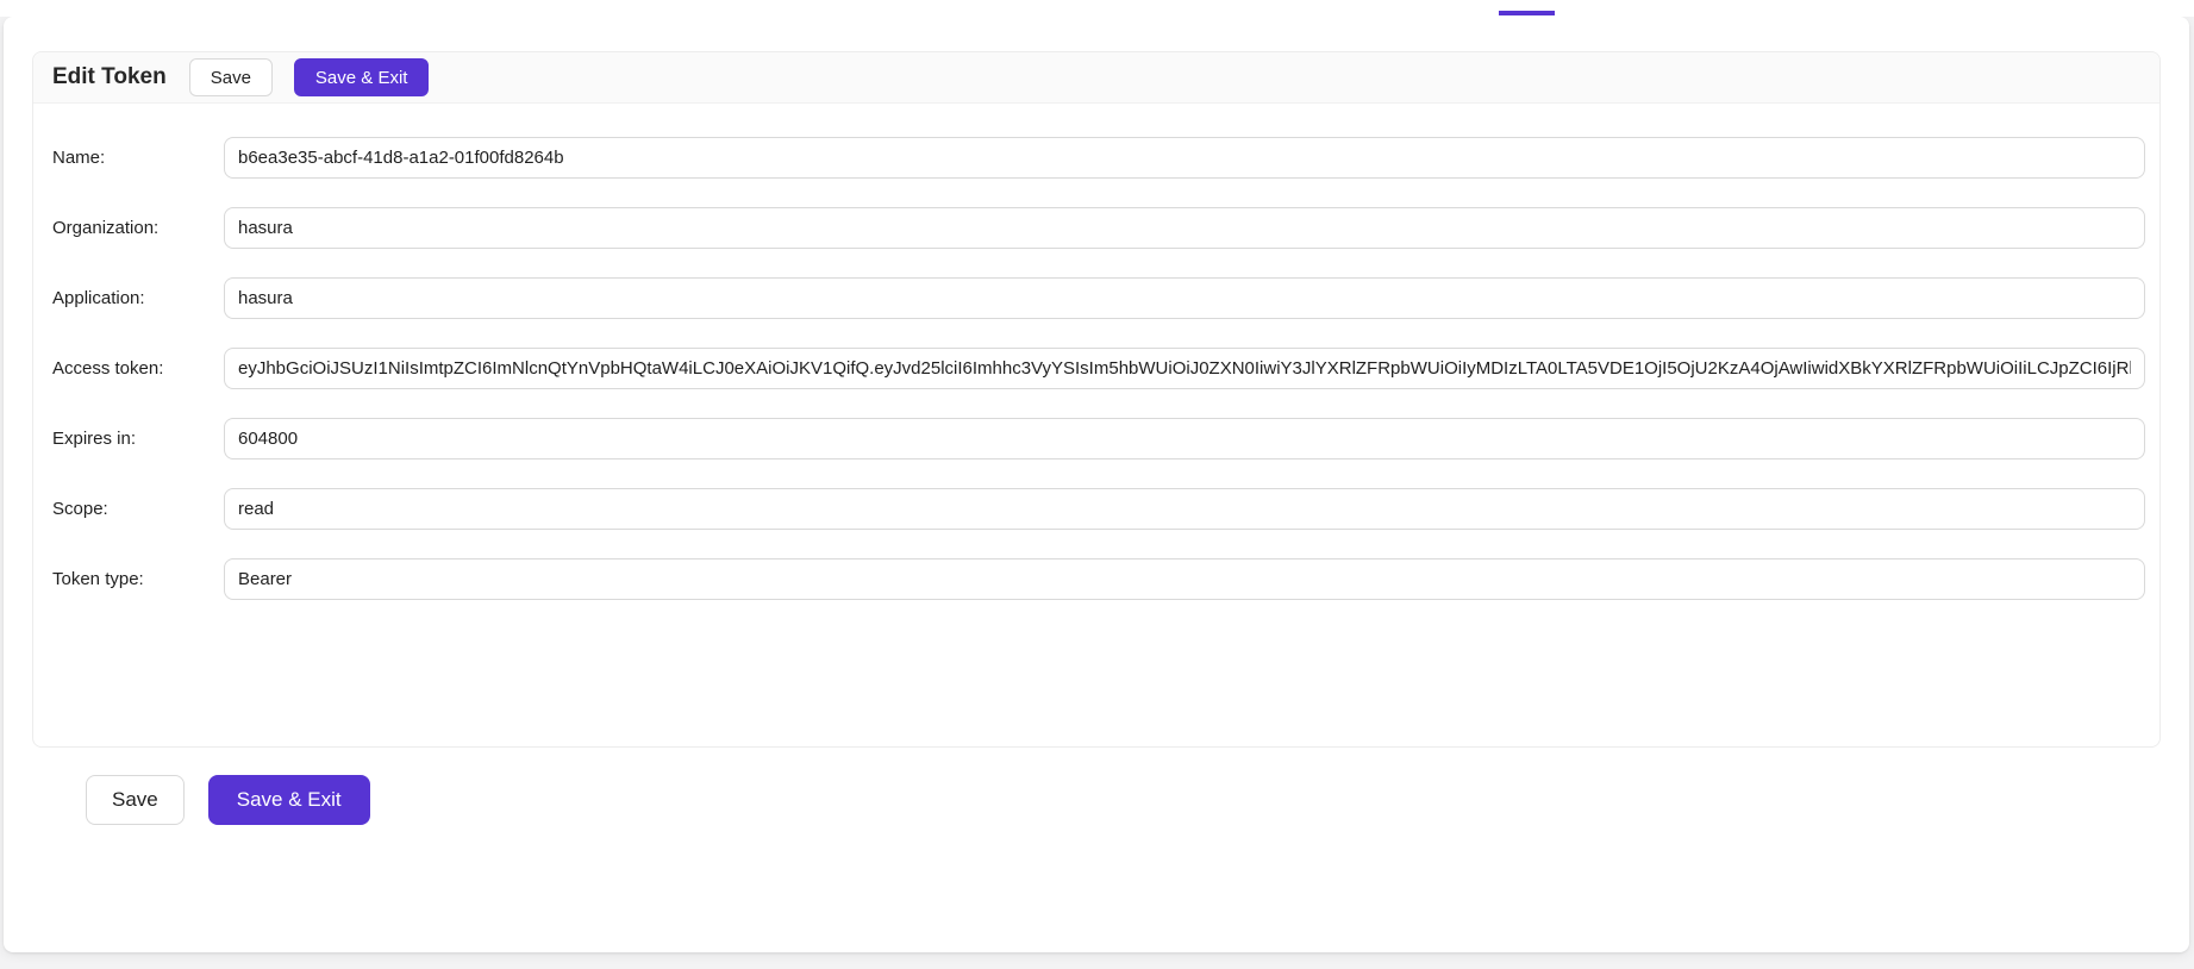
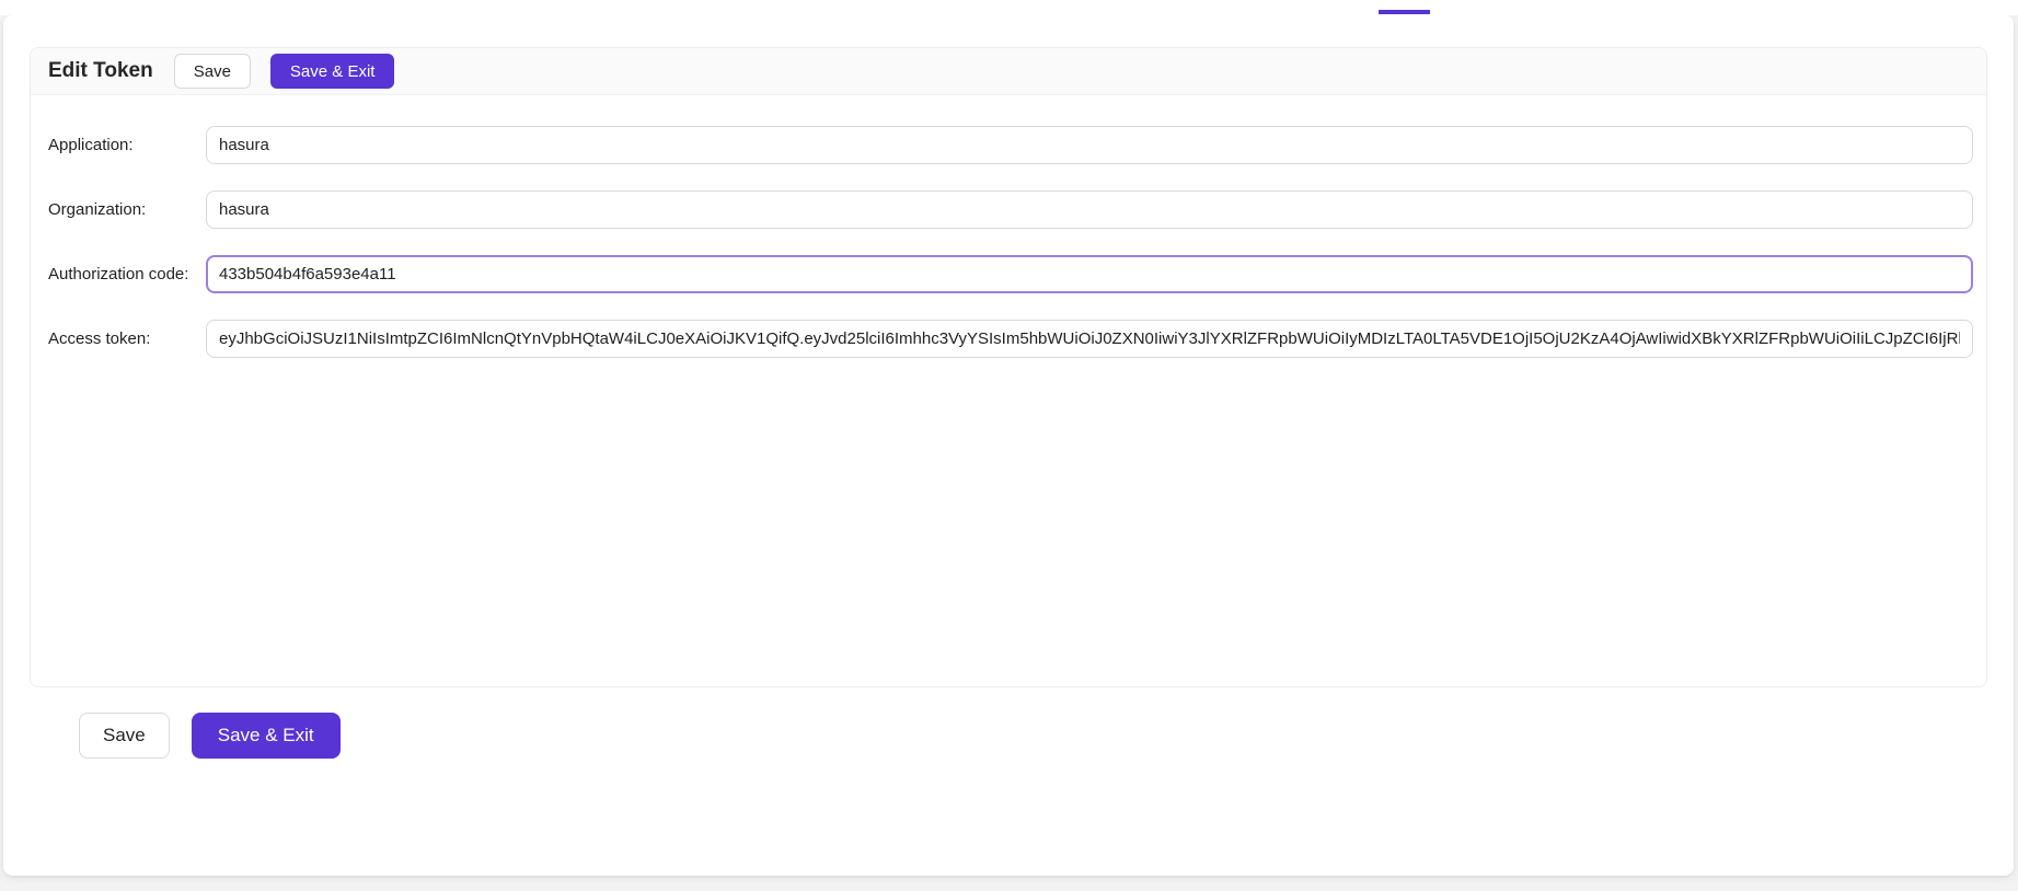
  Edit Token
  Save
  Save & Exit
- Name:
- b6ea3e35-abcf-41d8-a1a2-01f00fd8264b
- Organization:
+ Application:
  hasura
- Application:
+ Organization:
  hasura
+ Authorization code:
+ 433b504b4f6a593e4a11
  Access token:
  eyJhbGciOiJSUzI1NiIsImtpZCI6ImNlcnQtYnVpbHQtaW4iLCJ0eXAiOiJKV1QifQ.eyJvd25lciI6Imhhc3VyYSIsIm5hbWUiOiJ0ZXN0IiwiY3JlYXRlZFRpbWUiOiIyMDIzLTA0LTA5VDE1OjI5OjU2KzA4OjAwIiwidXBkYXRlZFRpbWUiOiIiLCJpZCI6IjR
- Expires in:
- 604800
- Scope:
- read
- Token type:
- Bearer
  Save
  Save & Exit
